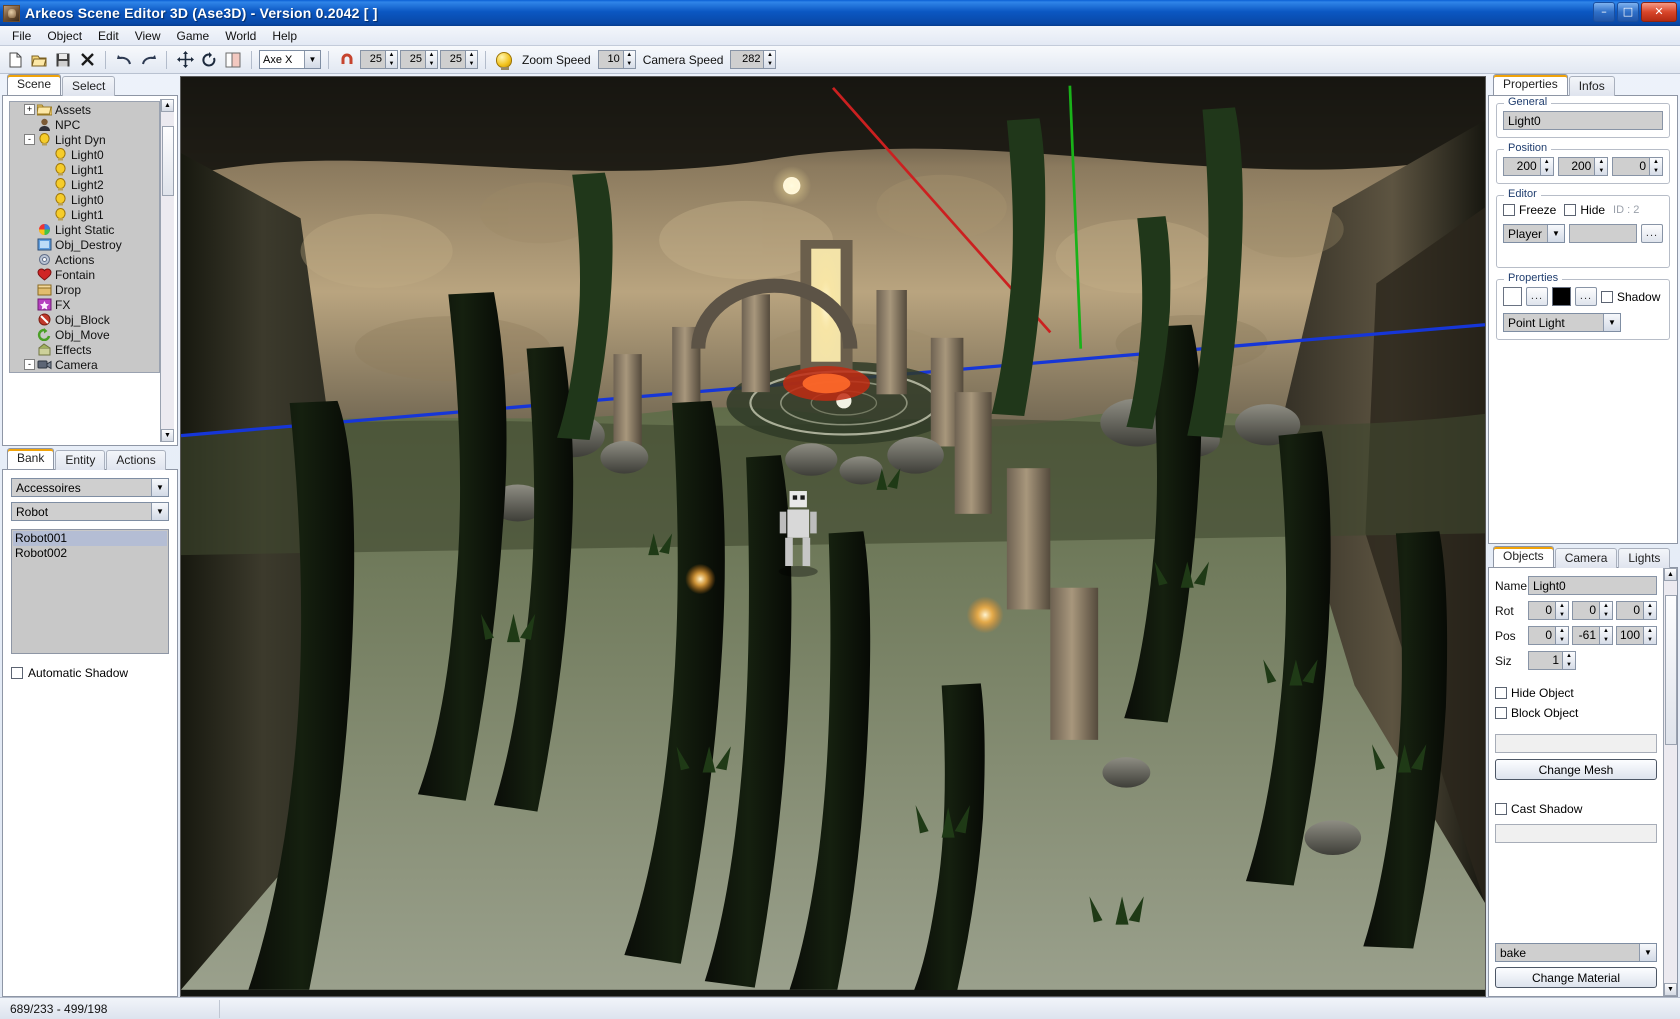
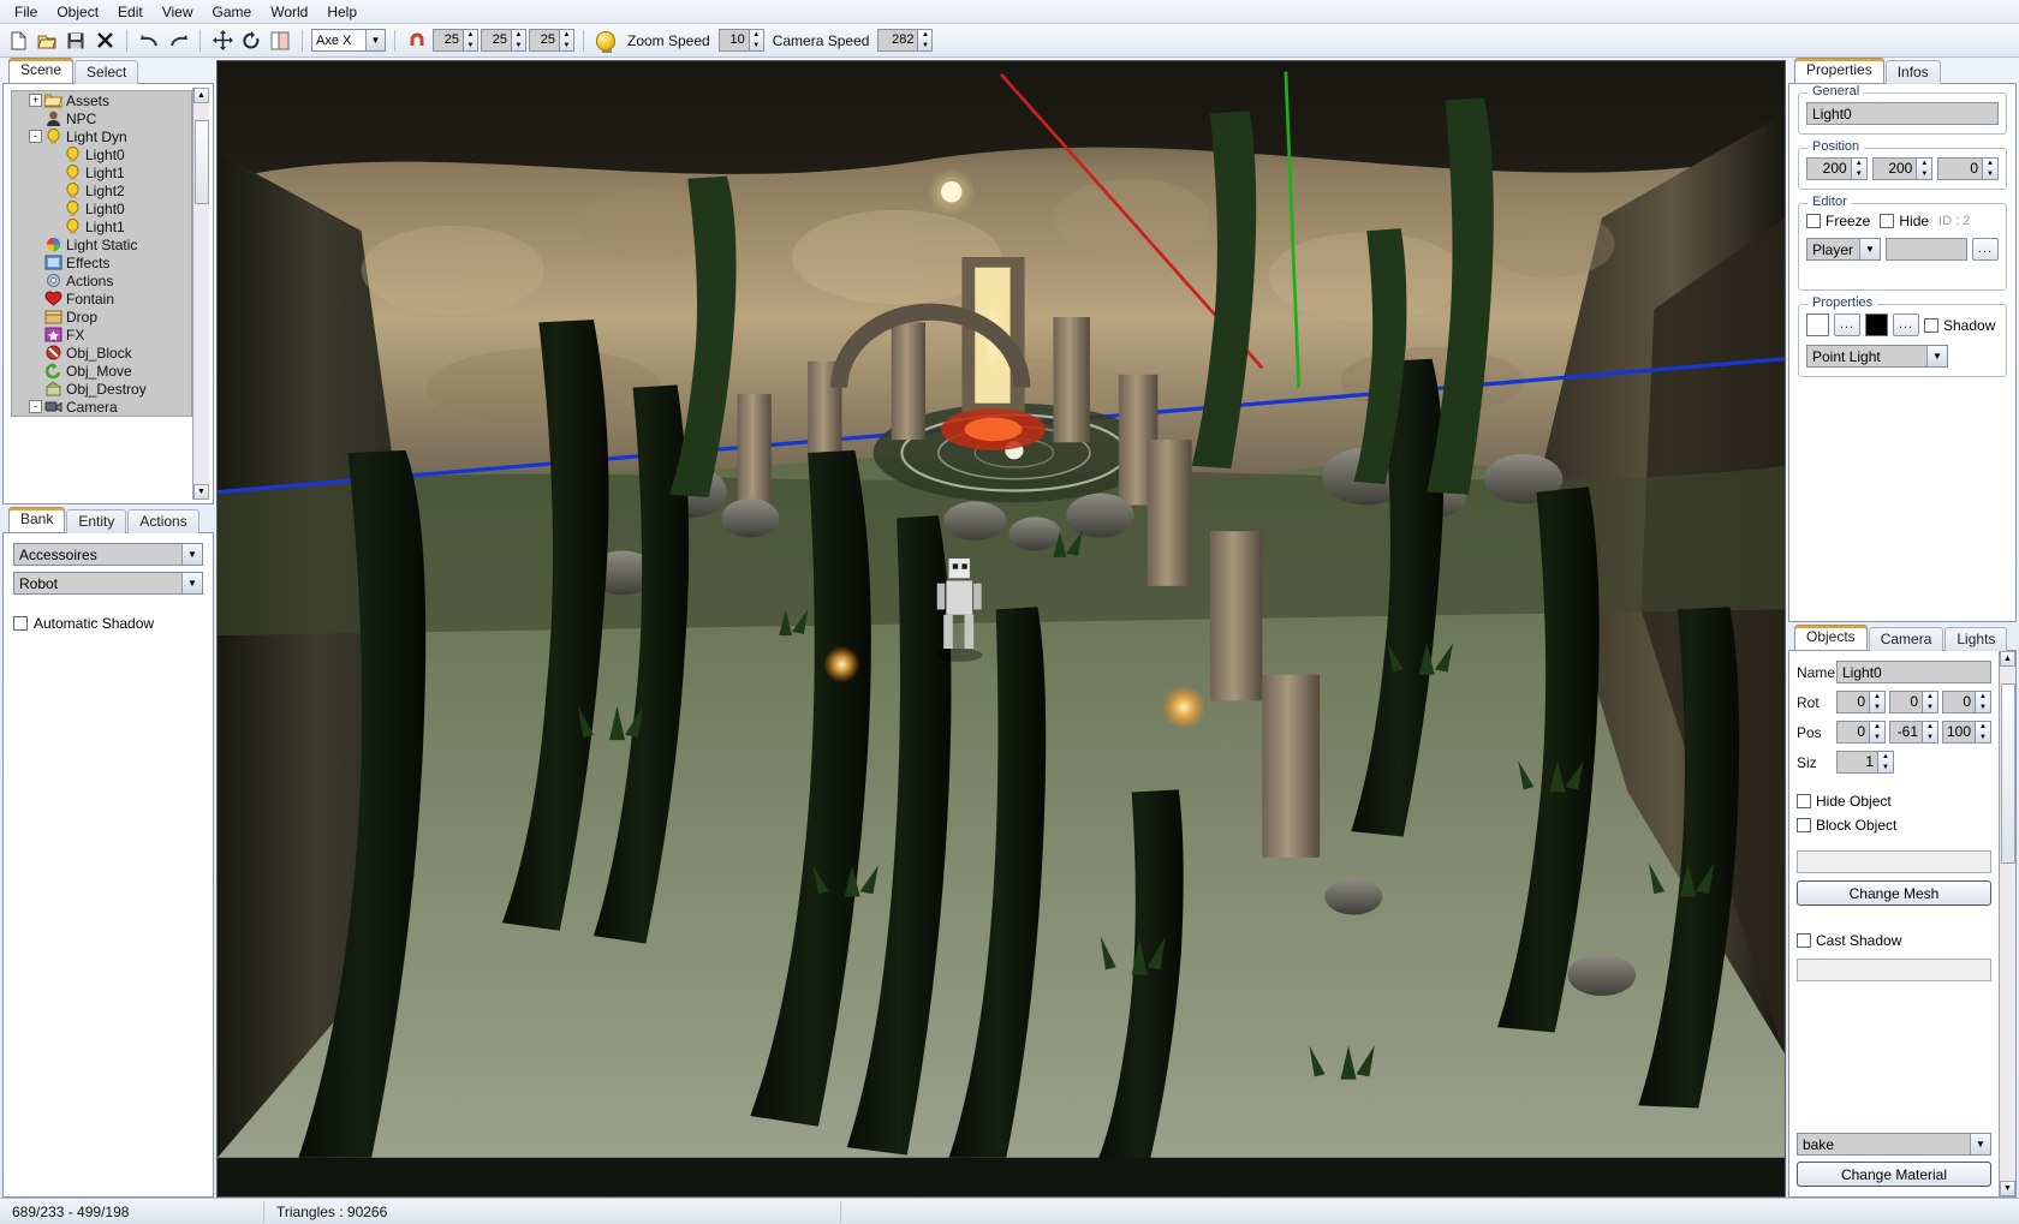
- Arkeos Scene Editor 3D (Ase3D) - Version 0.2042 [ ]
- –
- □
- ✕
  File
  Object
  Edit
  View
  Game
  World
  Help
  Axe X
  ▼
  25
  25
  25
  Zoom Speed
  10
  Camera Speed
  282
  Scene
  Select
  +
  Assets
  NPC
  -
  Light Dyn
  Light0
  Light1
  Light2
  Light0
  Light1
  Light Static
- Obj_Destroy
+ Effects
  Actions
  Fontain
  Drop
  FX
  Obj_Block
  Obj_Move
- Effects
+ Obj_Destroy
  -
  Camera
  Bank
  Entity
  Actions
  Accessoires
  ▼
  Robot
  ▼
- Robot001
- Robot002
  Automatic Shadow
  Properties
  Infos
  General
  Light0
  Position
  200
  200
  0
  Editor
  Freeze
  Hide
  ID : 2
  Player
  ▼
  ...
  Properties
  ...
  ...
  Shadow
  Point Light
  ▼
  Objects
  Camera
  Lights
  Name
  Light0
  Rot
  0
  0
  0
  Pos
  0
  -61
  100
  Siz
  1
  Hide Object
  Block Object
  Change Mesh
  Cast Shadow
  bake
  ▼
  Change Material
  689/233 - 499/198
+ Triangles : 90266
